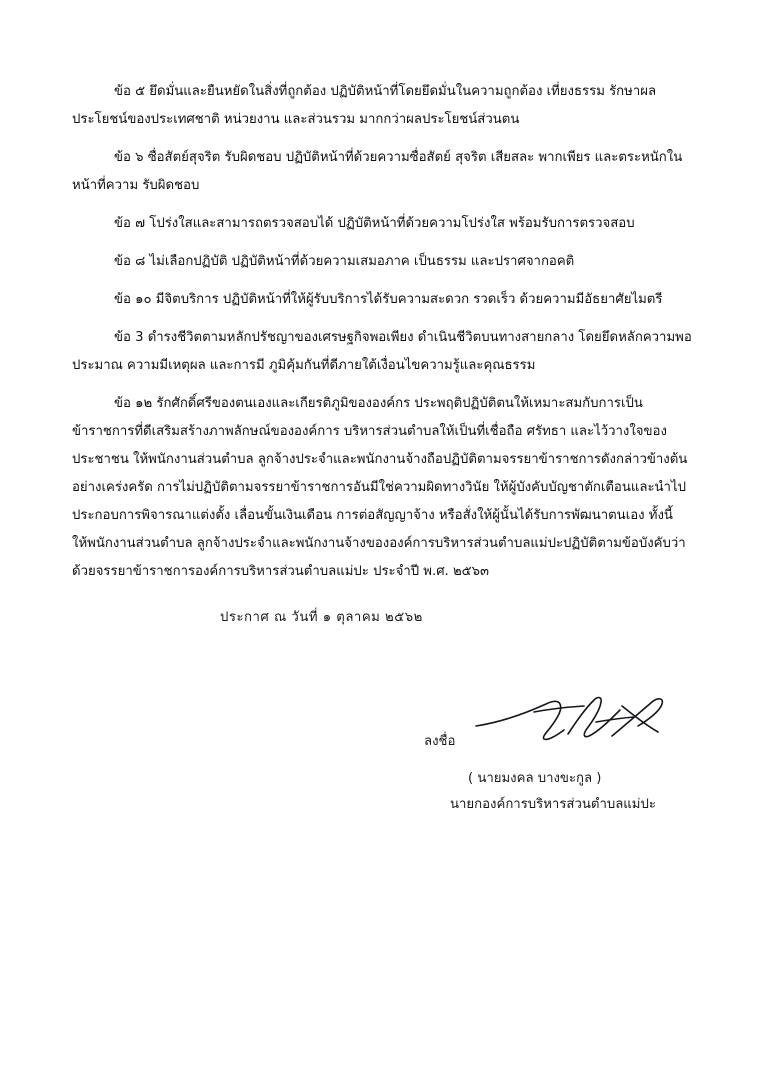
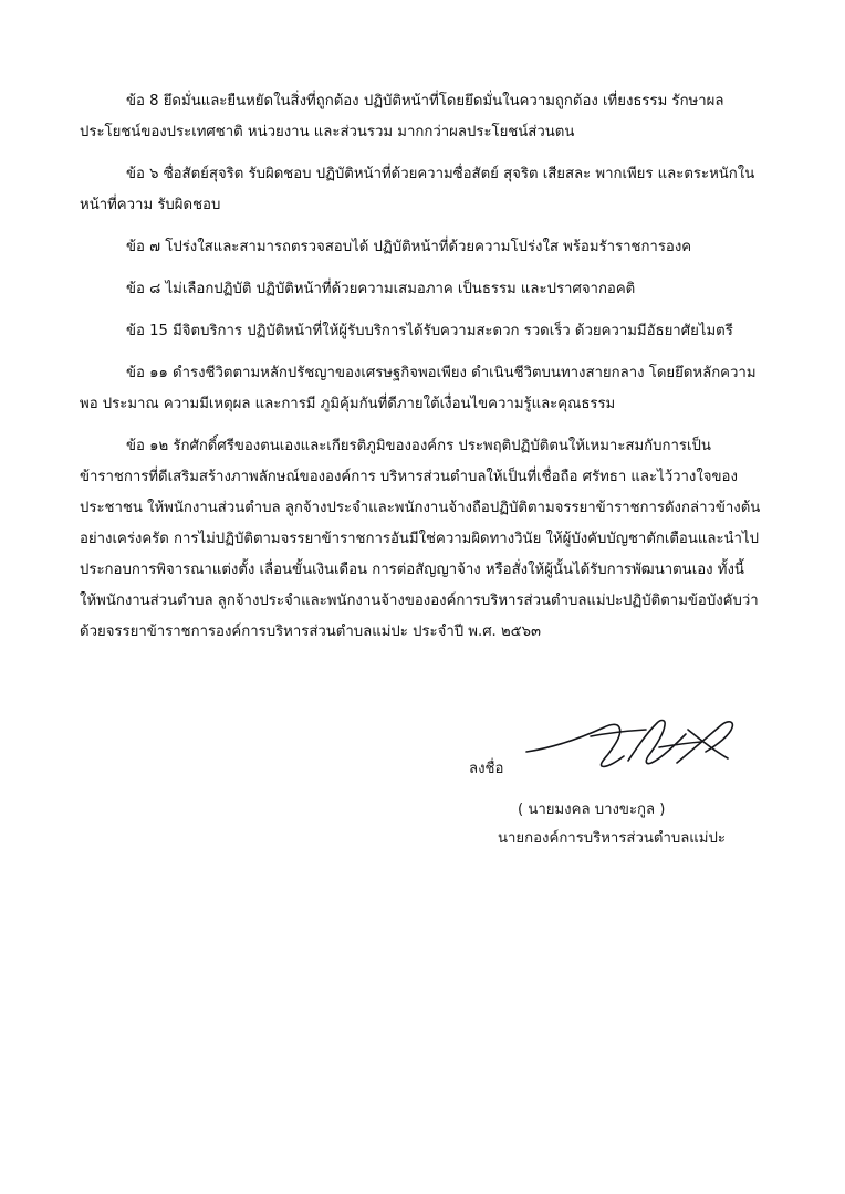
- ข้อ ๕ ยึดมั่นและยืนหยัดในสิ่งที่ถูกต้อง ปฏิบัติหน้าที่โดยยึดมั่นในความถูกต้อง เที่ยงธรรม รักษาผลประโยชน์ของประเทศชาติ หน่วยงาน และส่วนรวม มากกว่าผลประโยชน์ส่วนตน
+ ข้อ 8 ยึดมั่นและยืนหยัดในสิ่งที่ถูกต้อง ปฏิบัติหน้าที่โดยยึดมั่นในความถูกต้อง เที่ยงธรรม รักษาผลประโยชน์ของประเทศชาติ หน่วยงาน และส่วนรวม มากกว่าผลประโยชน์ส่วนตน
  ข้อ ๖ ซื่อสัตย์สุจริต รับผิดชอบ ปฏิบัติหน้าที่ด้วยความซื่อสัตย์ สุจริต เสียสละ พากเพียร และตระหนักในหน้าที่ความ รับผิดชอบ
- ข้อ ๗ โปร่งใสและสามารถตรวจสอบได้ ปฏิบัติหน้าที่ด้วยความโปร่งใส พร้อมรับการตรวจสอบ
+ ข้อ ๗ โปร่งใสและสามารถตรวจสอบได้ ปฏิบัติหน้าที่ด้วยความโปร่งใส พร้อมรัาราชการองค
  ข้อ ๘ ไม่เลือกปฏิบัติ ปฏิบัติหน้าที่ด้วยความเสมอภาค เป็นธรรม และปราศจากอคติ
- ข้อ ๑๐ มีจิตบริการ ปฏิบัติหน้าที่ให้ผู้รับบริการได้รับความสะดวก รวดเร็ว ด้วยความมีอัธยาศัยไมตรี
+ ข้อ 15 มีจิตบริการ ปฏิบัติหน้าที่ให้ผู้รับบริการได้รับความสะดวก รวดเร็ว ด้วยความมีอัธยาศัยไมตรี
- ข้อ 3 ดำรงชีวิตตามหลักปรัชญาของเศรษฐกิจพอเพียง ดำเนินชีวิตบนทางสายกลาง โดยยึดหลักความพอ ประมาณ ความมีเหตุผล และการมี ภูมิคุ้มกันที่ดีภายใต้เงื่อนไขความรู้และคุณธรรม
+ ข้อ ๑๑ ดำรงชีวิตตามหลักปรัชญาของเศรษฐกิจพอเพียง ดำเนินชีวิตบนทางสายกลาง โดยยึดหลักความพอ ประมาณ ความมีเหตุผล และการมี ภูมิคุ้มกันที่ดีภายใต้เงื่อนไขความรู้และคุณธรรม
  ข้อ ๑๒ รักศักดิ์ศรีของตนเองและเกียรติภูมิขององค์กร ประพฤติปฏิบัติตนให้เหมาะสมกับการเป็นข้าราชการที่ดีเสริมสร้างภาพลักษณ์ขององค์การ บริหารส่วนตำบลให้เป็นที่เชื่อถือ ศรัทธา และไว้วางใจของประชาชน ให้พนักงานส่วนตำบล ลูกจ้างประจำและพนักงานจ้างถือปฏิบัติตามจรรยาข้าราชการดังกล่าวข้างต้น อย่างเคร่งครัด การไม่ปฏิบัติตามจรรยาข้าราชการอันมีใช่ความผิดทางวินัย ให้ผู้บังคับบัญชาตักเตือนและนำไป ประกอบการพิจารณาแต่งตั้ง เลื่อนขั้นเงินเดือน การต่อสัญญาจ้าง หรือสั่งให้ผู้นั้นได้รับการพัฒนาตนเอง ทั้งนี้ ให้พนักงานส่วนตำบล ลูกจ้างประจำและพนักงานจ้างขององค์การบริหารส่วนตำบลแม่ปะปฏิบัติตามข้อบังคับว่าด้วยจรรยาข้าราชการองค์การบริหารส่วนตำบลแม่ปะ ประจำปี พ.ศ. ๒๕๖๓
- ประกาศ ณ วันที่ ๑ ตุลาคม ๒๕๖๒
  ลงชื่อ
  ( นายมงคล บางขะกูล )
  นายกองค์การบริหารส่วนตำบลแม่ปะ
